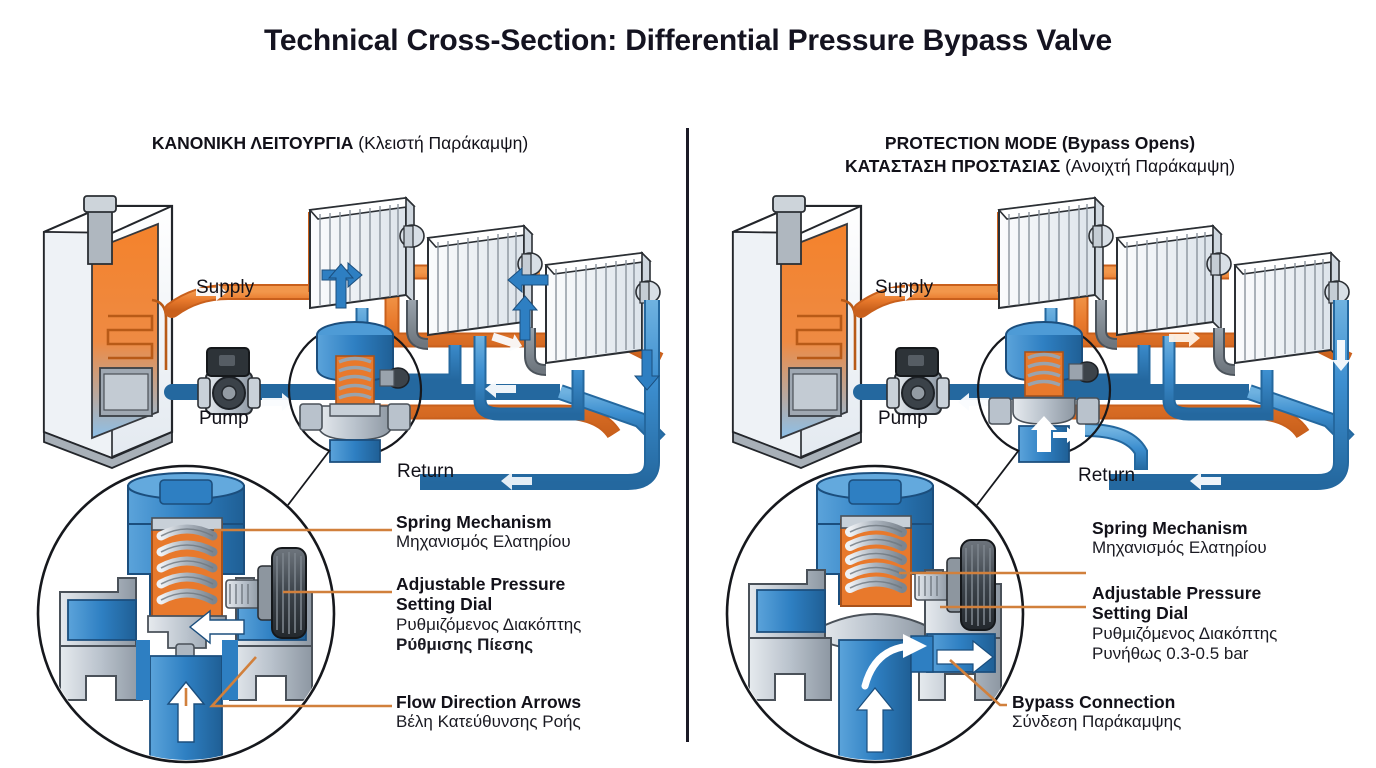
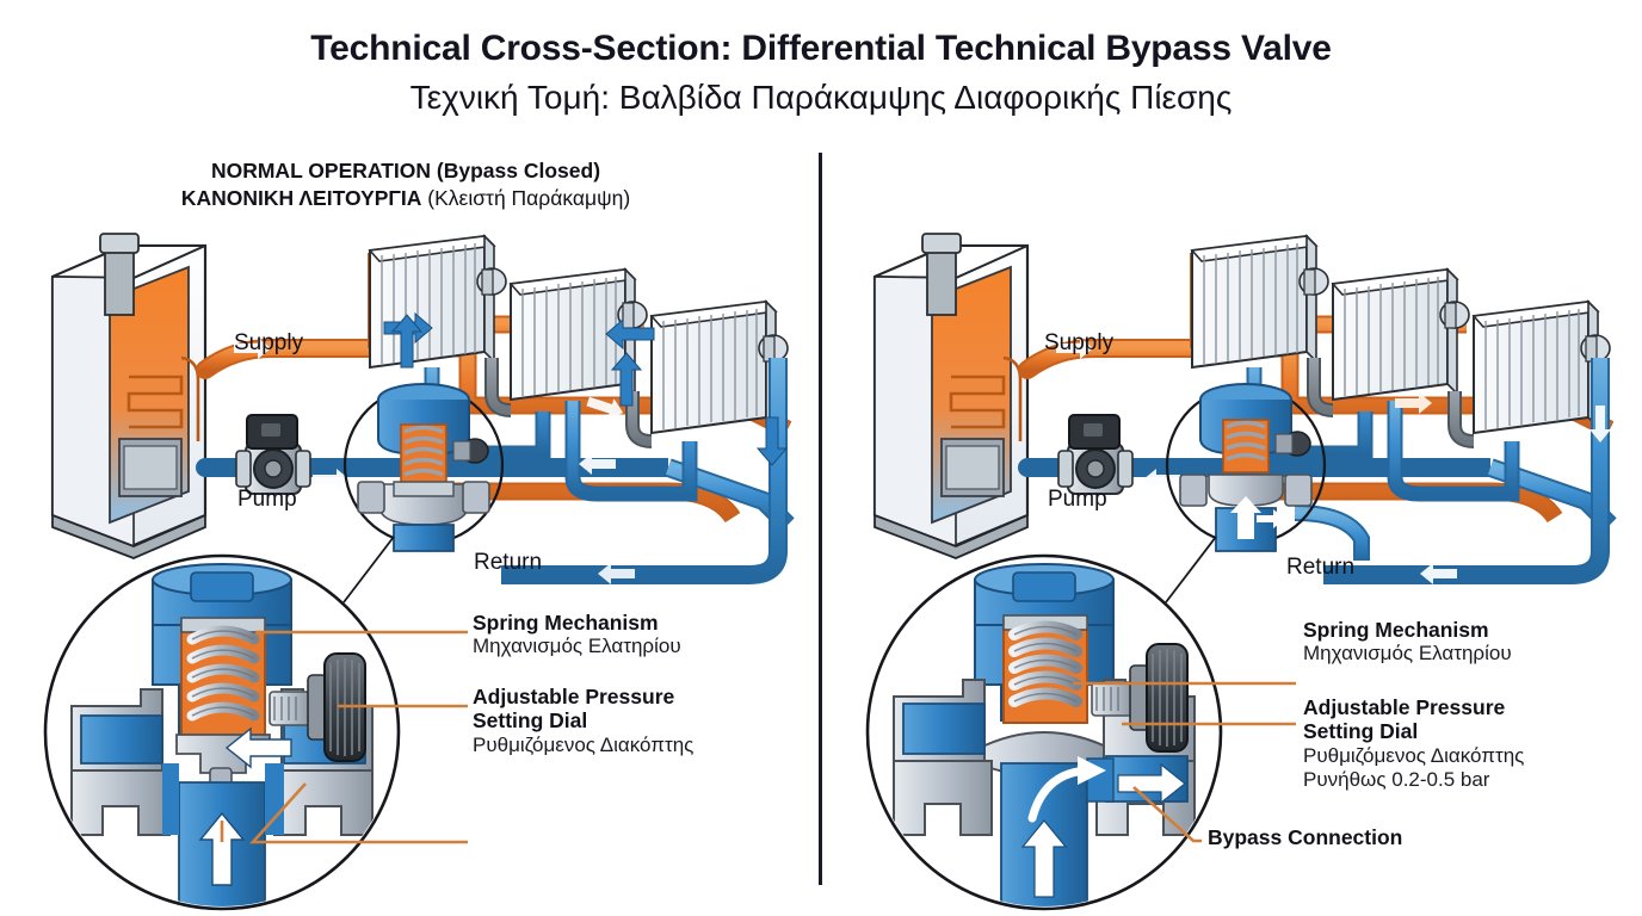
- Technical Cross-Section: Differential Pressure Bypass Valve
+ Technical Cross-Section: Differential Technical Bypass Valve
+ Τεχνική Τομή: Βαλβίδα Παράκαμψης Διαφορικής Πίεσης
+ NORMAL OPERATION (Bypass Closed)
  ΚΑΝΟΝΙΚΗ ΛΕΙΤΟΥΡΓΙΑ (Κλειστή Παράκαμψη)
- PROTECTION MODE (Bypass Opens)
- ΚΑΤΑΣΤΑΣΗ ΠΡΟΣΤΑΣΙΑΣ (Ανοιχτή Παράκαμψη)
  Supply
  Pump
  Return
  Supply
  Pump
  Return
  Spring Mechanism
  Μηχανισμός Ελατηρίου
  Adjustable Pressure
  Setting Dial
  Ρυθμιζόμενος Διακόπτης
- Ρύθμισης Πίεσης
- Flow Direction Arrows
- Βέλη Κατεύθυνσης Ροής
  Spring Mechanism
  Μηχανισμός Ελατηρίου
  Adjustable Pressure
  Setting Dial
  Ρυθμιζόμενος Διακόπτης
- Ρυνήθως 0.3-0.5 bar
+ Ρυνήθως 0.2-0.5 bar
  Bypass Connection
- Σύνδεση Παράκαμψης
